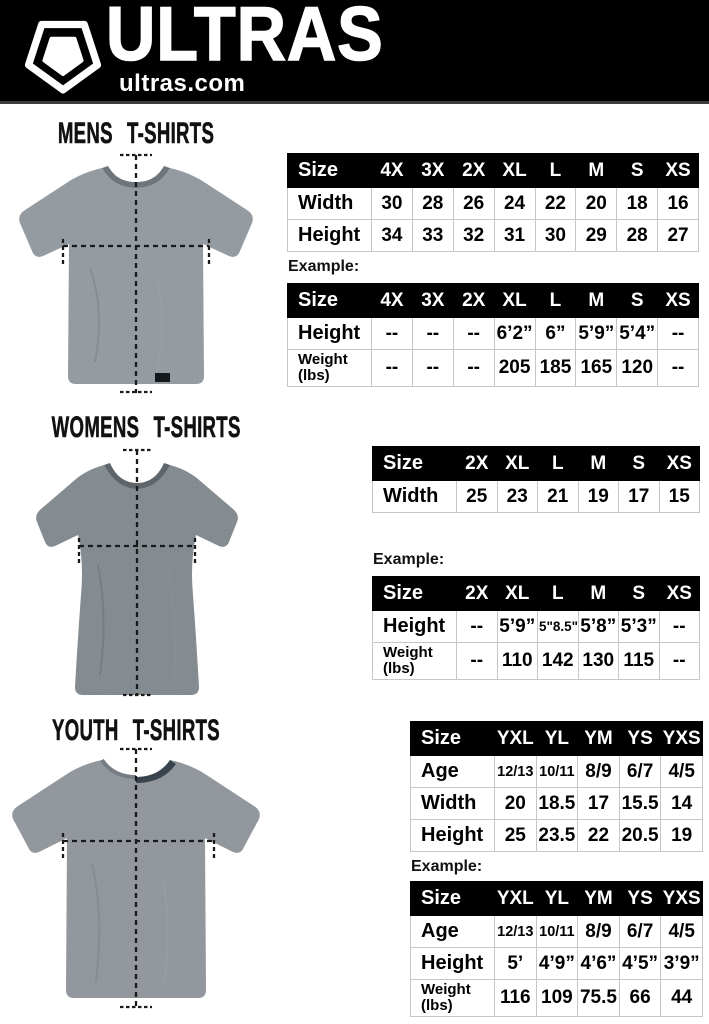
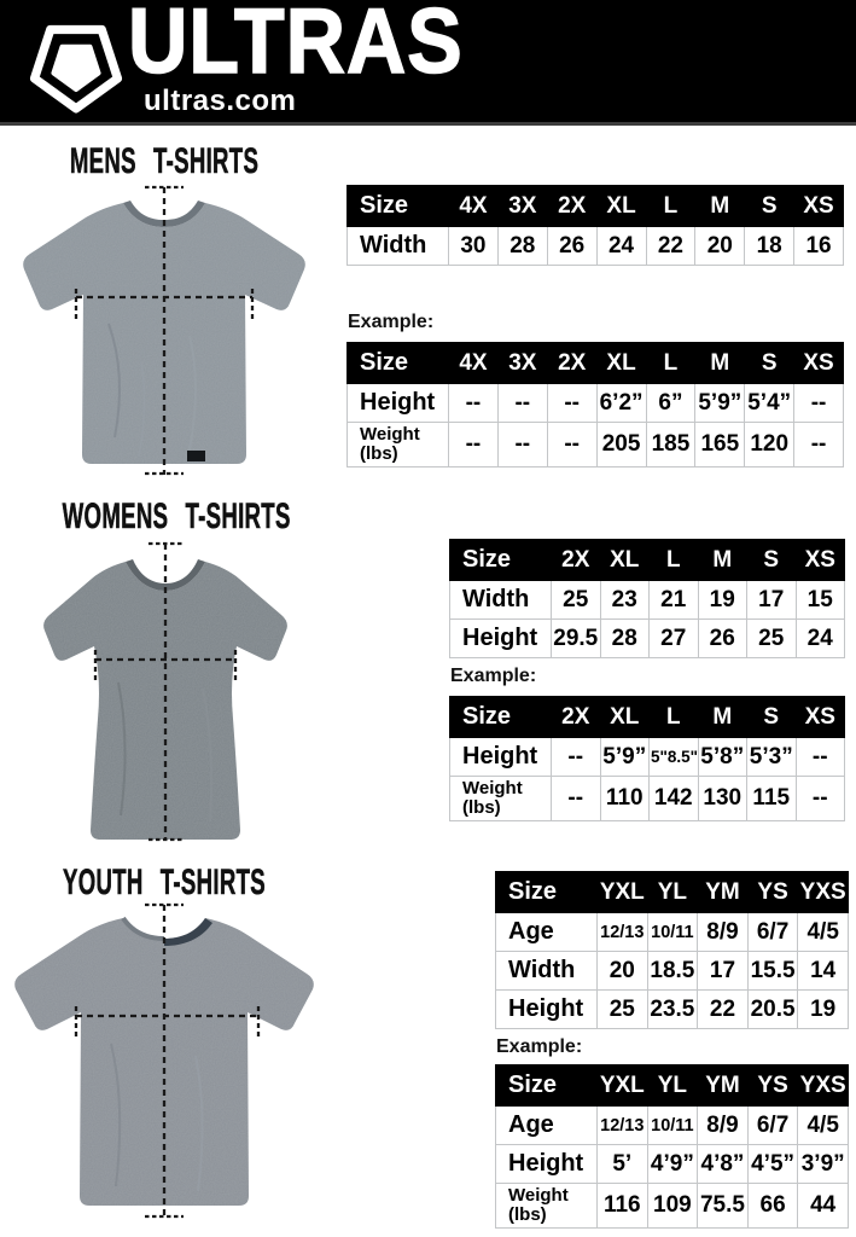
  ULTRAS
  ultras.com
  MENS T-SHIRTS
  Size	4X	3X	2X	XL	L	M	S	XS
  Width	30	28	26	24	22	20	18	16
- Height	34	33	32	31	30	29	28	27
  Example:
  Size	4X	3X	2X	XL	L	M	S	XS
  Height	--	--	--	6’2”	6”	5’9”	5’4”	--
  Weight(lbs)	--	--	--	205	185	165	120	--
  WOMENS T-SHIRTS
  Size	2X	XL	L	M	S	XS
  Width	25	23	21	19	17	15
+ Height	29.5	28	27	26	25	24
  Example:
  Size	2X	XL	L	M	S	XS
  Height	--	5’9”	5"8.5"	5’8”	5’3”	--
  Weight(lbs)	--	110	142	130	115	--
  YOUTH T-SHIRTS
  Size	YXL	YL	YM	YS	YXS
  Age	12/13	10/11	8/9	6/7	4/5
  Width	20	18.5	17	15.5	14
  Height	25	23.5	22	20.5	19
  Example:
  Size	YXL	YL	YM	YS	YXS
  Age	12/13	10/11	8/9	6/7	4/5
- Height	5’	4’9”	4’6”	4’5”	3’9”
+ Height	5’	4’9”	4’8”	4’5”	3’9”
  Weight(lbs)	116	109	75.5	66	44
